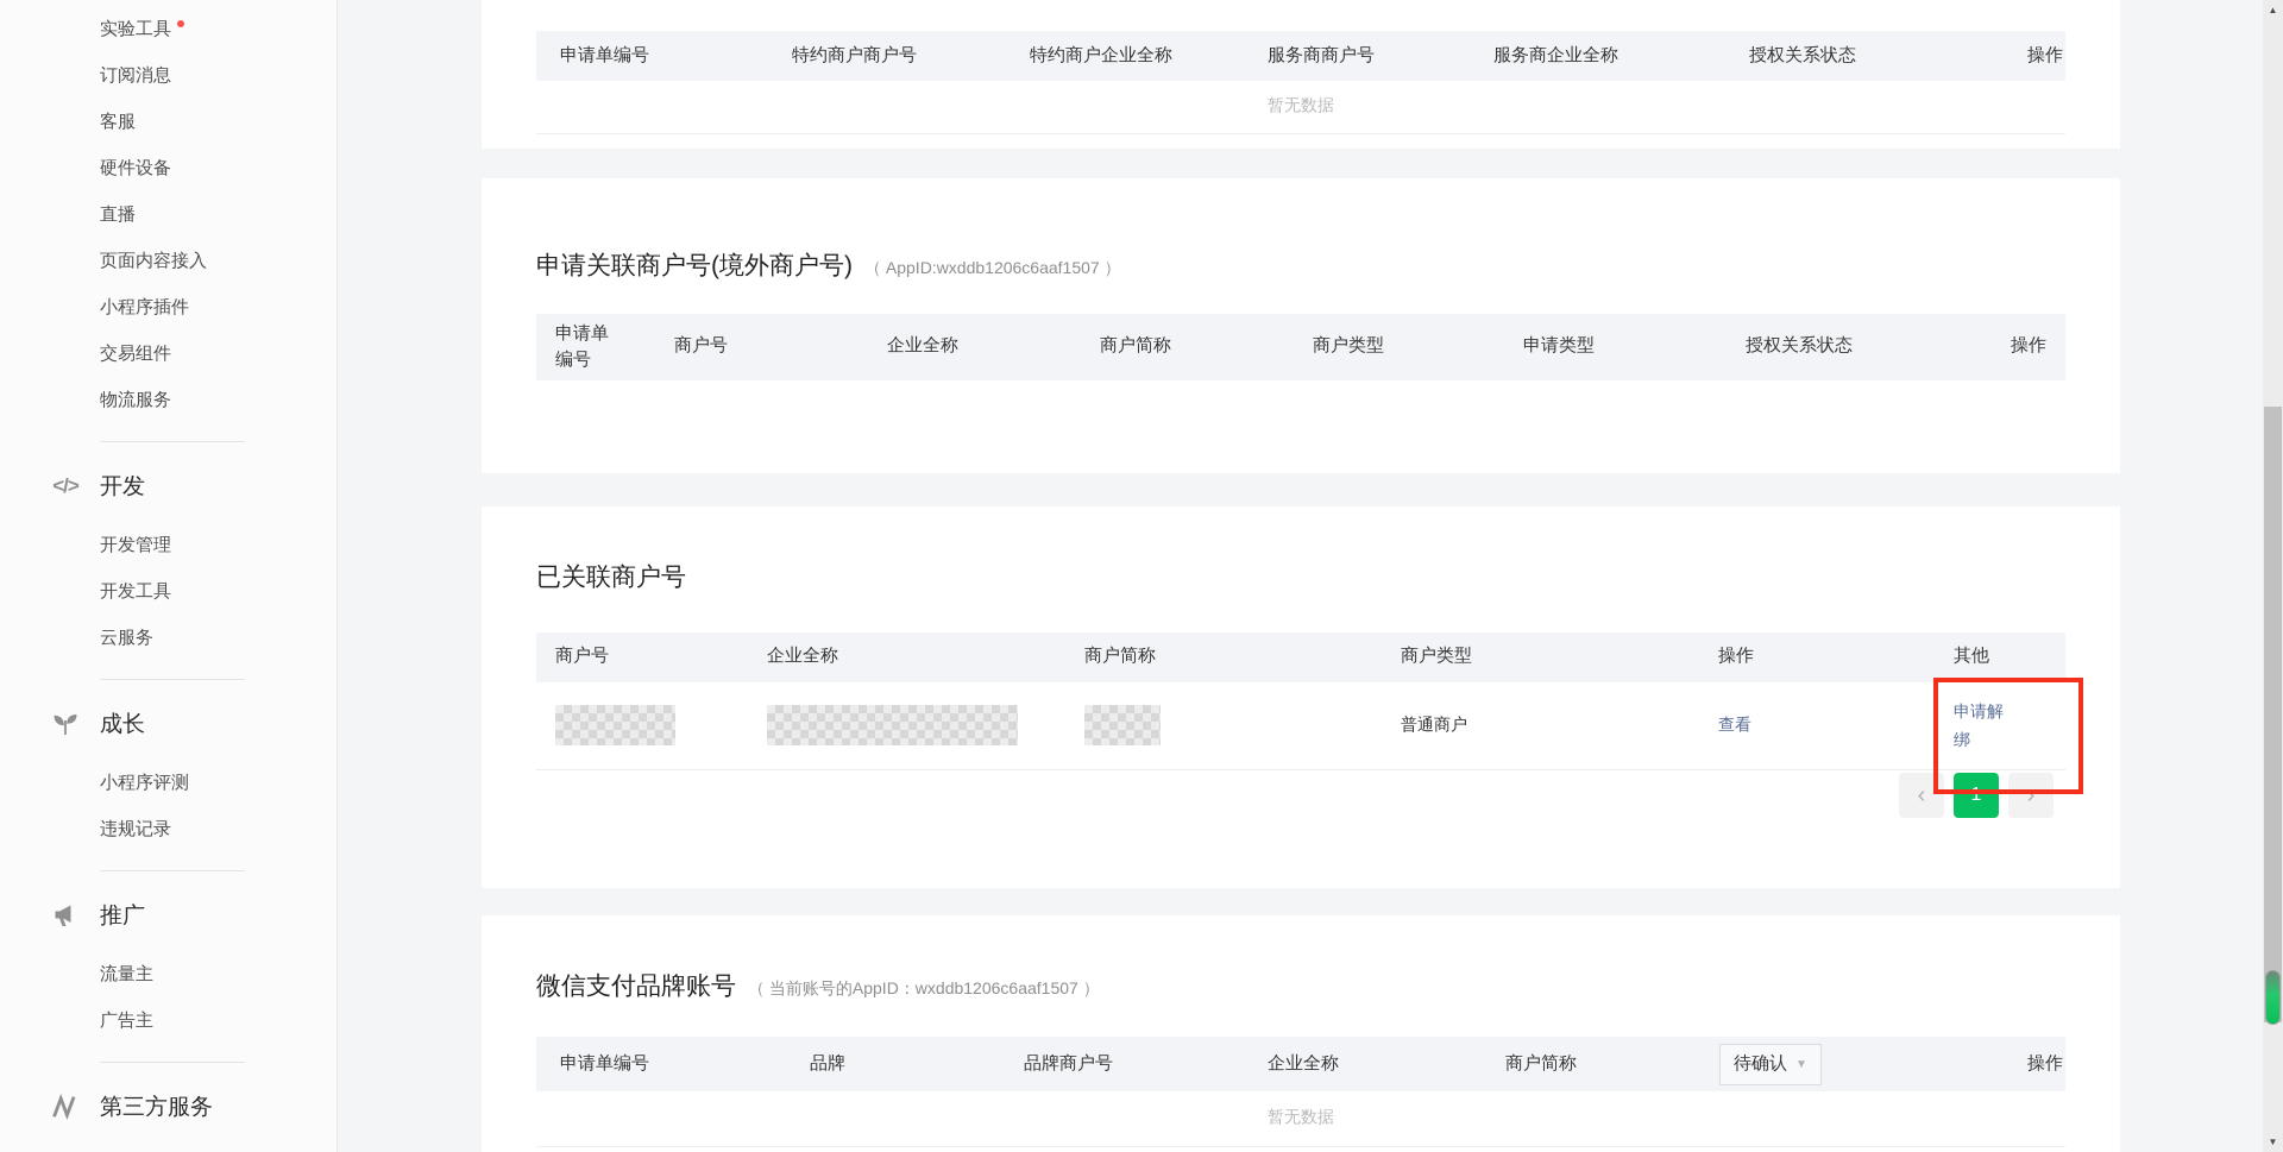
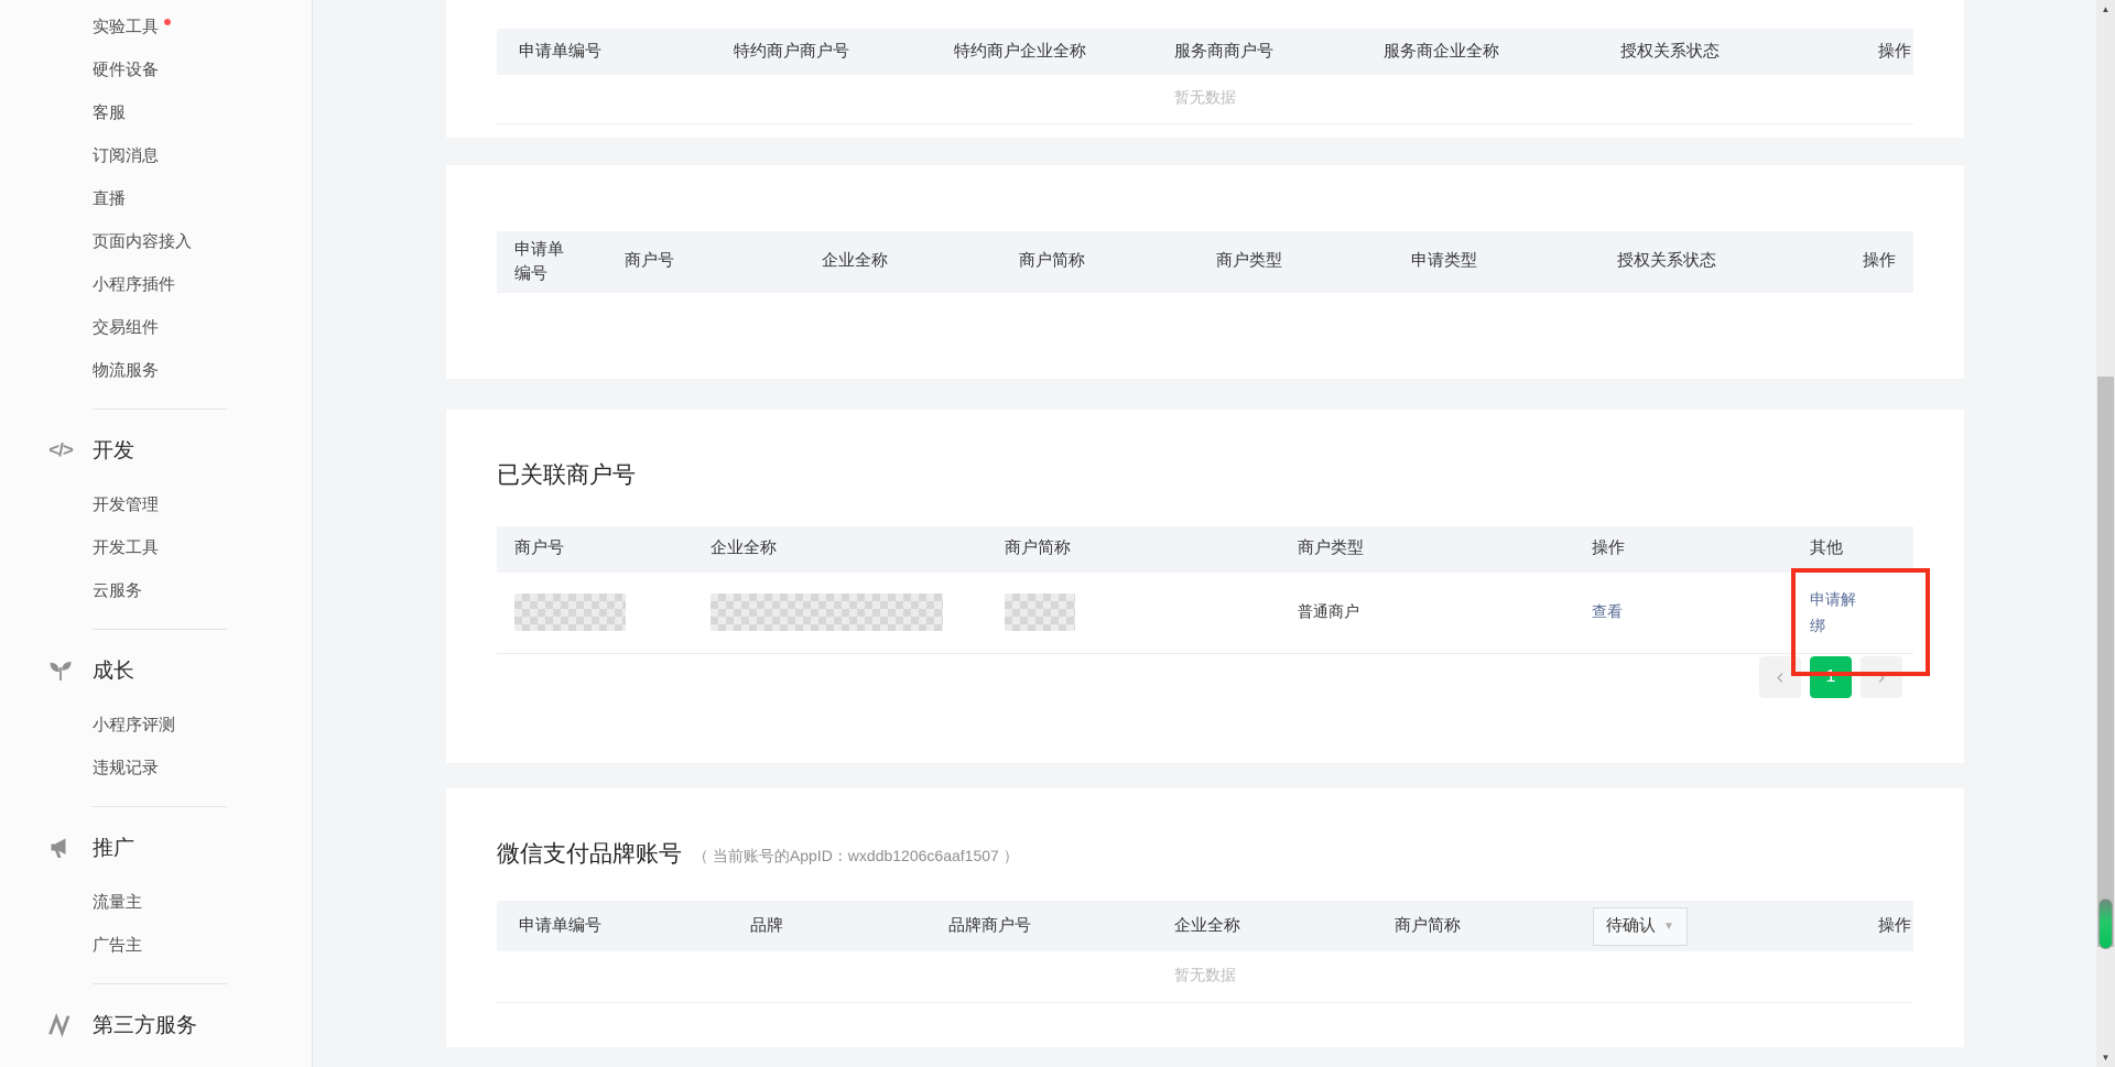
  实验工具
- 订阅消息
+ 硬件设备
  客服
- 硬件设备
+ 订阅消息
  直播
  页面内容接入
  小程序插件
  交易组件
  物流服务
  </>
  开发
  开发管理
  开发工具
  云服务
  成长
  小程序评测
  违规记录
  推广
  流量主
  广告主
  第三方服务
  申请单编号	特约商户商户号	特约商户企业全称	服务商商户号	服务商企业全称	授权关系状态	操作
  暂无数据
- 申请关联商户号(境外商户号)
- （ AppID:wxddb1206c6aaf1507 ）
  申请单编号	商户号	企业全称	商户简称	商户类型	申请类型	授权关系状态	操作
  已关联商户号
  商户号	企业全称	商户简称	商户类型	操作	其他
  			普通商户	查看	申请解绑
  ‹
  1
  ›
  微信支付品牌账号
  （ 当前账号的AppID：wxddb1206c6aaf1507 ）
  申请单编号	品牌	品牌商户号	企业全称	商户简称	待确认 ▼	操作
  暂无数据
  ▲
  ▼
